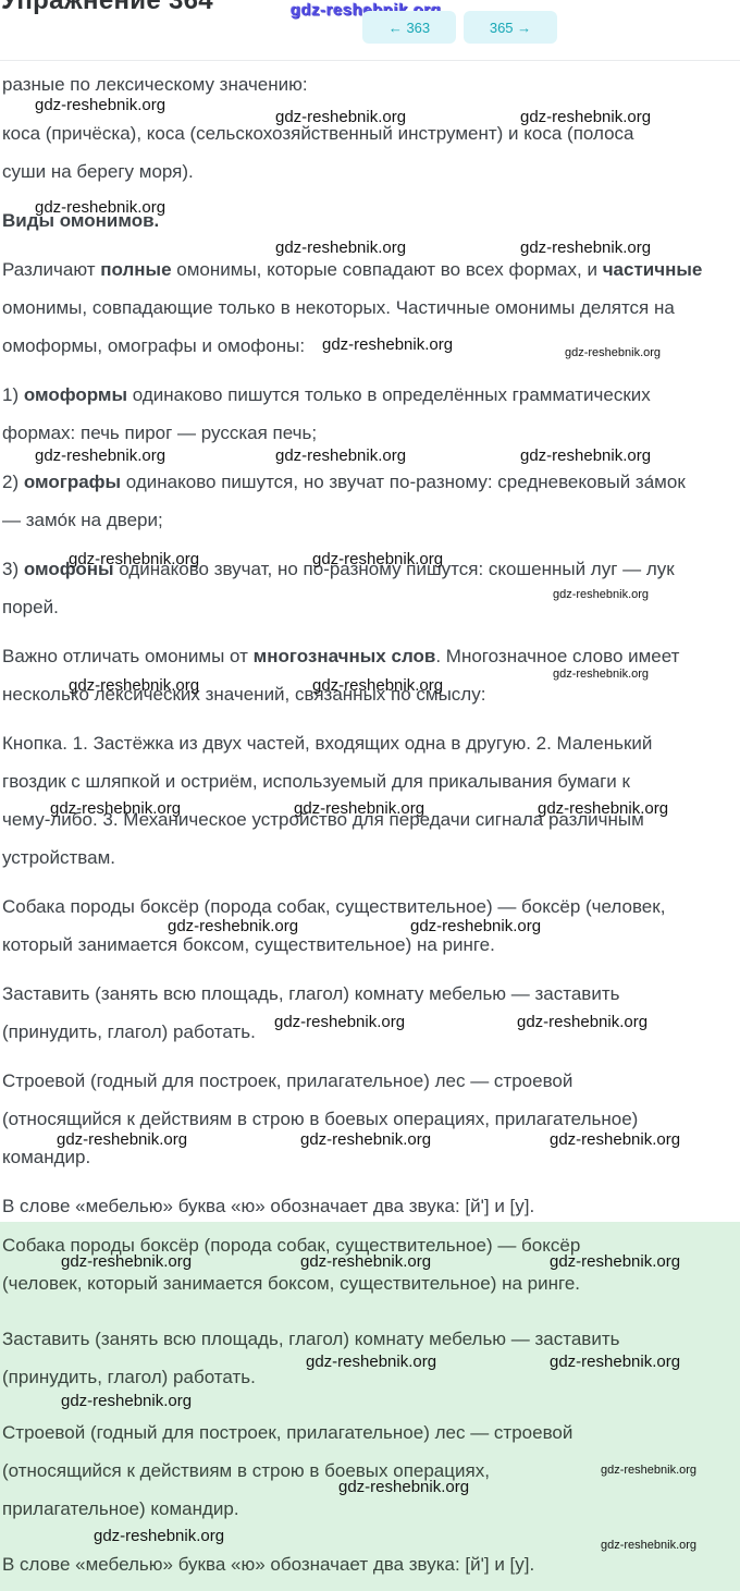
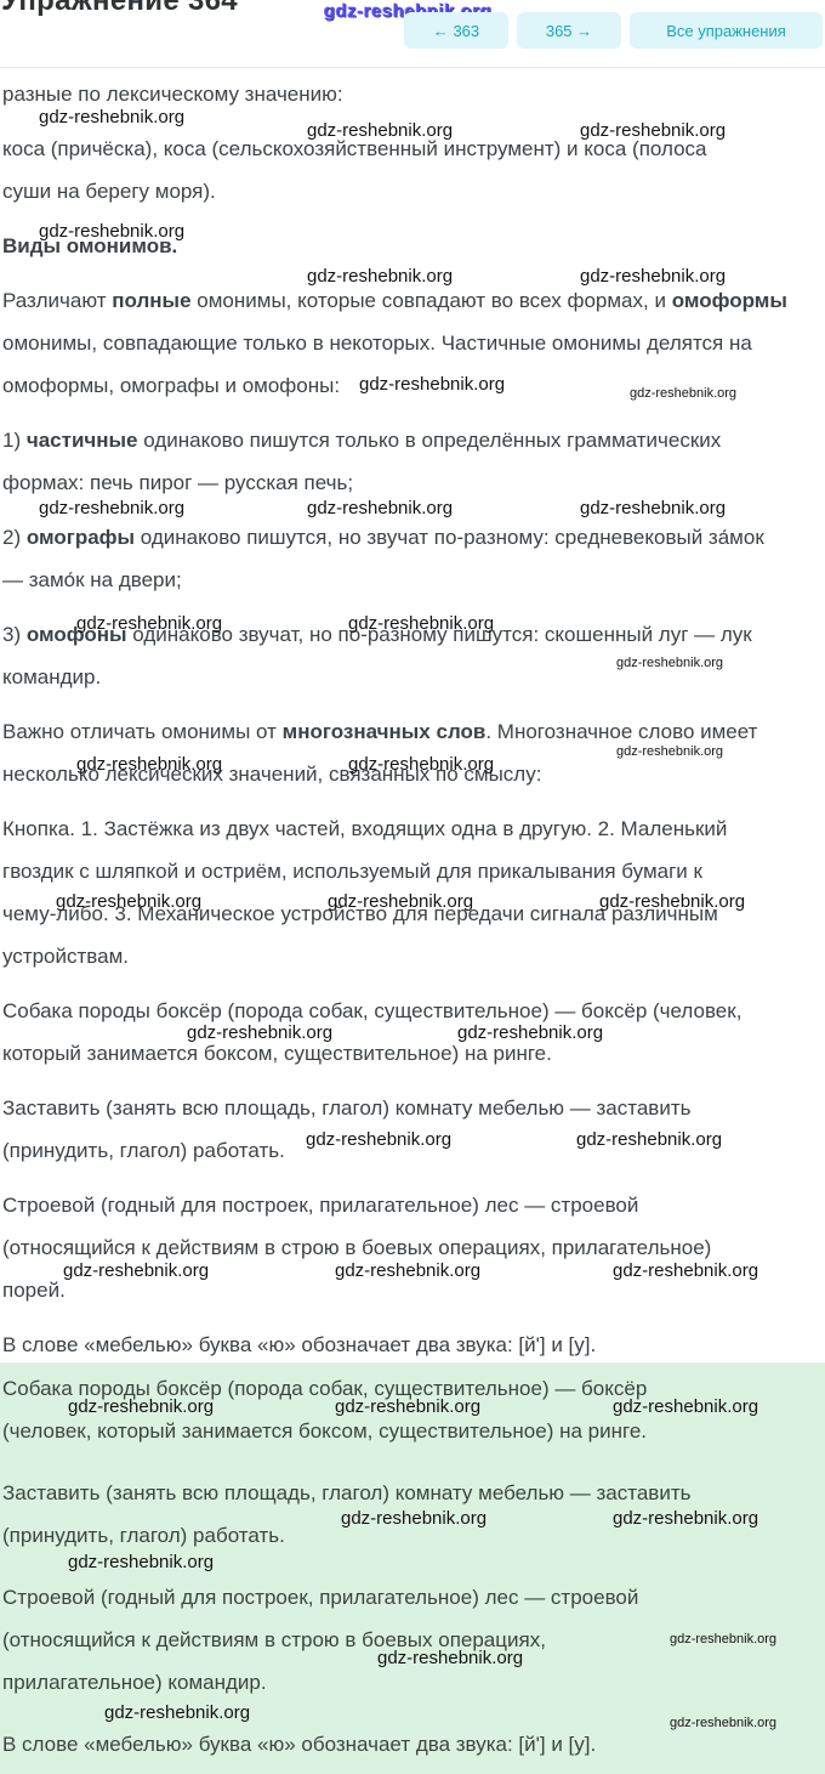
  Упражнение 364
  ← 363
  365 →
+ Все упражнения
  разные по лексическому значению:
  коса (причёска), коса (сельскохозяйственный инструмент) и коса (полоса
  суши на берегу моря).
  Виды омонимов.
- Различают полные омонимы, которые совпадают во всех формах, и частичные
+ Различают полные омонимы, которые совпадают во всех формах, и омоформы
  омонимы, совпадающие только в некоторых. Частичные омонимы делятся на
  омоформы, омографы и омофоны:
- 1) омоформы одинаково пишутся только в определённых грамматических
+ 1) частичные одинаково пишутся только в определённых грамматических
  формах: печь пирог — русская печь;
  2) омографы одинаково пишутся, но звучат по-разному: средневековый за́мок
  — замо́к на двери;
  3) омофоны одинаково звучат, но по-разному пишутся: скошенный луг — лук
- порей.
+ командир.
  Важно отличать омонимы от многозначных слов. Многозначное слово имеет
  несколько лексических значений, связанных по смыслу:
  Кнопка. 1. Застёжка из двух частей, входящих одна в другую. 2. Маленький
  гвоздик с шляпкой и остриём, используемый для прикалывания бумаги к
  чему-либо. 3. Механическое устройство для передачи сигнала различным
  устройствам.
  Собака породы боксёр (порода собак, существительное) — боксёр (человек,
  который занимается боксом, существительное) на ринге.
  Заставить (занять всю площадь, глагол) комнату мебелью — заставить
  (принудить, глагол) работать.
  Строевой (годный для построек, прилагательное) лес — строевой
  (относящийся к действиям в строю в боевых операциях, прилагательное)
- командир.
+ порей.
  В слове «мебелью» буква «ю» обозначает два звука: [й'] и [у].
  Собака породы боксёр (порода собак, существительное) — боксёр
  (человек, который занимается боксом, существительное) на ринге.
  Заставить (занять всю площадь, глагол) комнату мебелью — заставить
  (принудить, глагол) работать.
  Строевой (годный для построек, прилагательное) лес — строевой
  (относящийся к действиям в строю в боевых операциях,
  прилагательное) командир.
  В слове «мебелью» буква «ю» обозначает два звука: [й'] и [у].
  gdz-reshebnik.org
  gdz-reshebnik.org
  gdz-reshebnik.org
  gdz-reshebnik.org
  gdz-reshebnik.org
  gdz-reshebnik.org
  gdz-reshebnik.org
  gdz-reshebnik.org
  gdz-reshebnik.org
  gdz-reshebnik.org
  gdz-reshebnik.org
  gdz-reshebnik.org
  gdz-reshebnik.org
  gdz-reshebnik.org
  gdz-reshebnik.org
  gdz-reshebnik.org
  gdz-reshebnik.org
  gdz-reshebnik.org
  gdz-reshebnik.org
  gdz-reshebnik.org
  gdz-reshebnik.org
  gdz-reshebnik.org
  gdz-reshebnik.org
  gdz-reshebnik.org
  gdz-reshebnik.org
  gdz-reshebnik.org
  gdz-reshebnik.org
  gdz-reshebnik.org
  gdz-reshebnik.org
  gdz-reshebnik.org
  gdz-reshebnik.org
  gdz-reshebnik.org
  gdz-reshebnik.org
  gdz-reshebnik.org
  gdz-reshebnik.org
  gdz-reshebnik.org
  gdz-reshebnik.org
